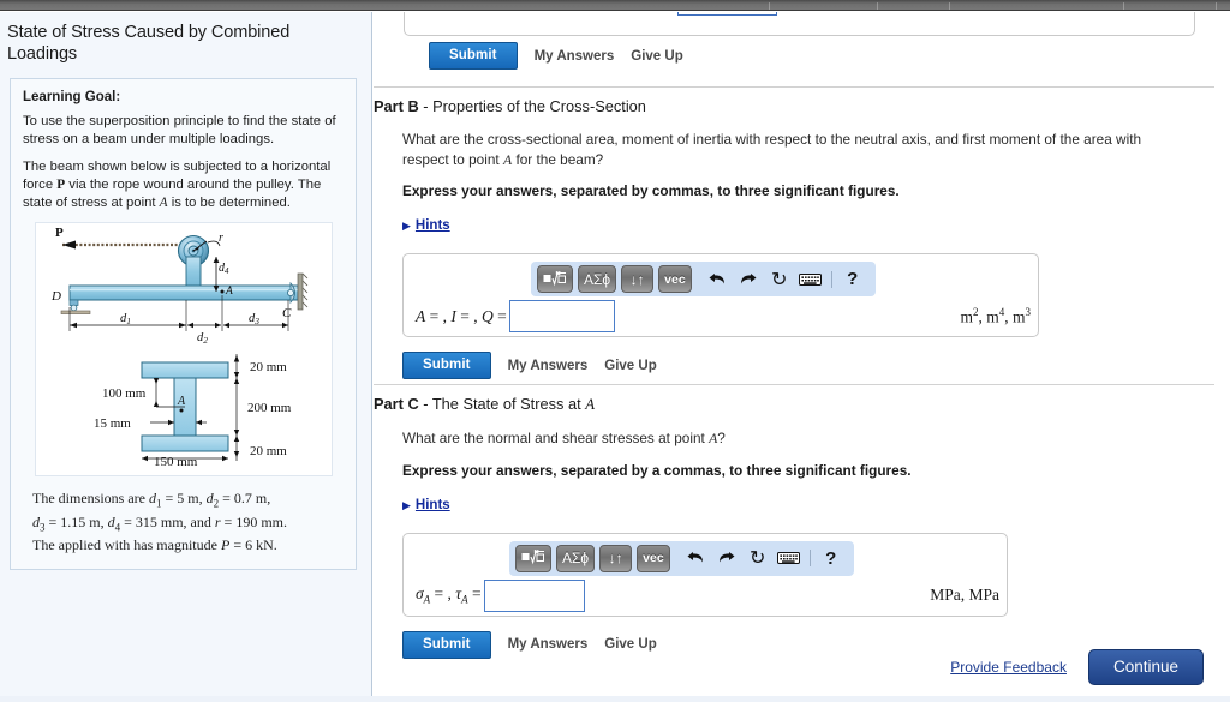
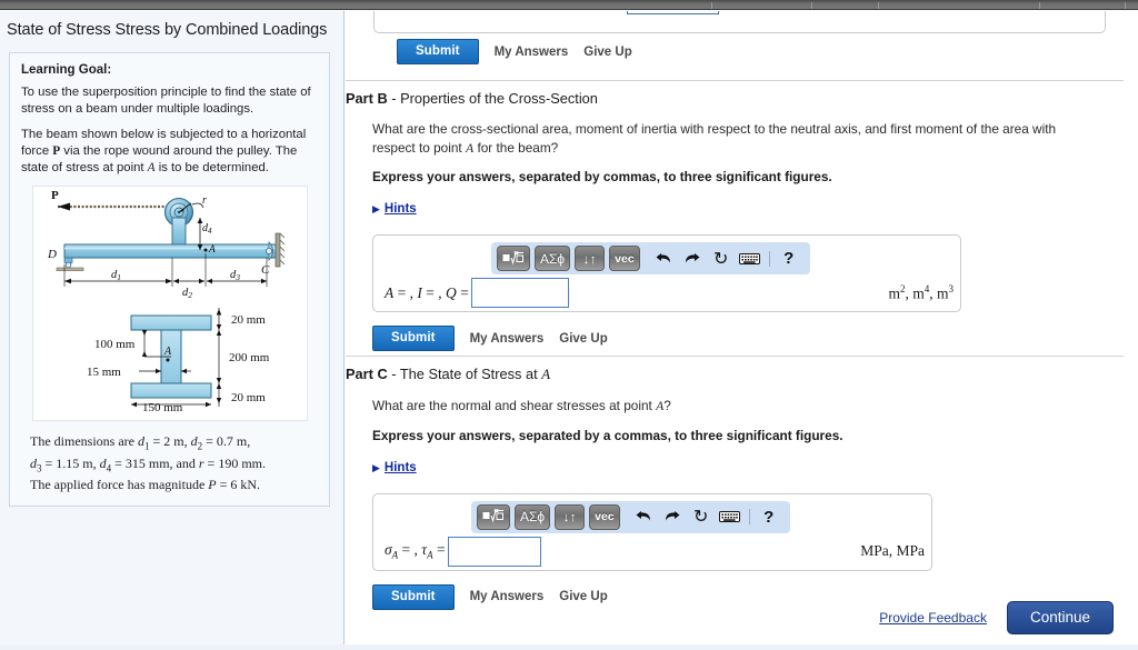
- State of Stress Caused by Combined Loadings
+ State of Stress Stress by Combined Loadings
  Learning Goal:
  To use the superposition principle to find the state of stress on a beam under multiple loadings.
  The beam shown below is subjected to a horizontal force P via the rope wound around the pulley. The state of stress at point A is to be determined.
  P
  r
  D
  C
  A
  d4
  d1
  d2
  d3
  20 mm
  200 mm
  20 mm
  100 mm
  A
  15 mm
  150 mm
- The dimensions are d1 = 5 m, d2 = 0.7 m,
+ The dimensions are d1 = 2 m, d2 = 0.7 m,
  d3 = 1.15 m, d4 = 315 mm, and r = 190 mm.
- The applied with has magnitude P = 6 kN.
+ The applied force has magnitude P = 6 kN.
  Submit
  My Answers
  Give Up
  Part B - Properties of the Cross-Section
  What are the cross-sectional area, moment of inertia with respect to the neutral axis, and first moment of the area with respect to point A for the beam?
  Express your answers, separated by commas, to three significant figures.
  ▶ Hints
  ΑΣϕ
  ↓↑
  vec
  ↻
  ?
  A = , I = , Q =
  m2, m4, m3
  Submit
  My Answers
  Give Up
  Part C - The State of Stress at A
  What are the normal and shear stresses at point A?
  Express your answers, separated by a commas, to three significant figures.
  ▶ Hints
  ΑΣϕ
  ↓↑
  vec
  ↻
  ?
  σA = , τA =
  MPa, MPa
  Submit
  My Answers
  Give Up
  Provide Feedback
  Continue
